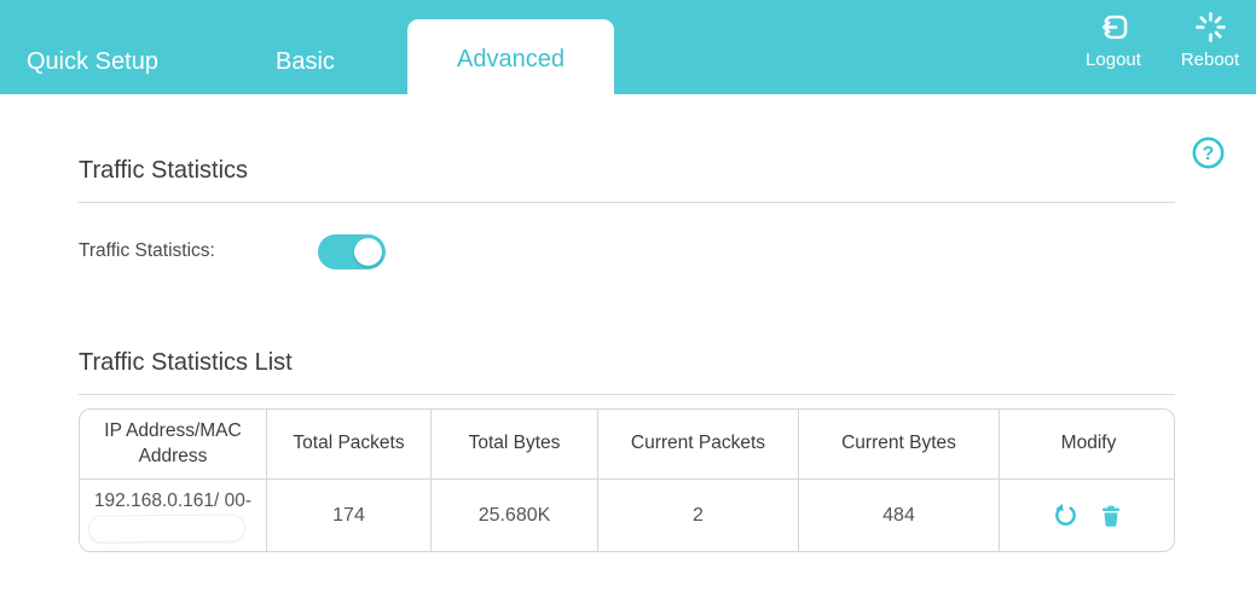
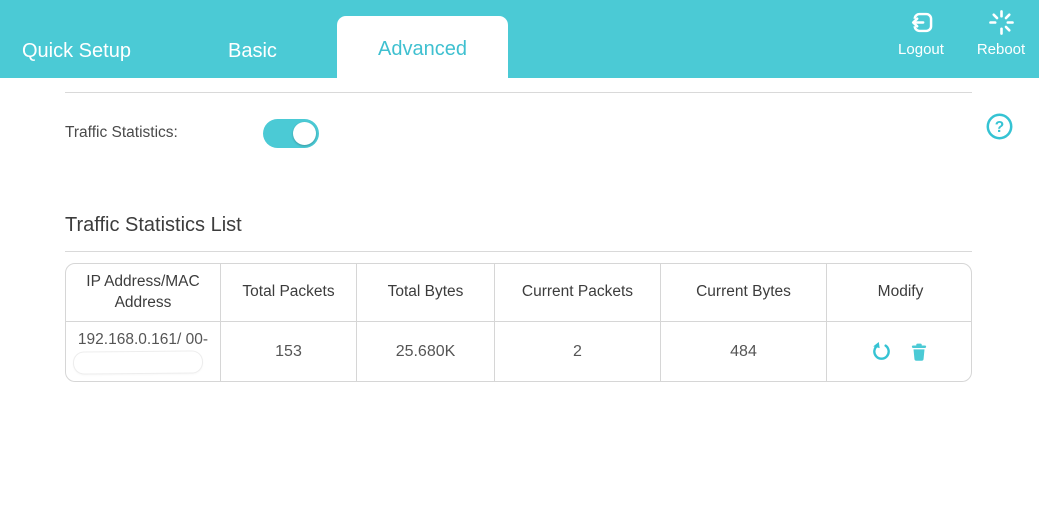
  Quick Setup
  Basic
  Advanced
  Logout
  Reboot
  ?
- Traffic Statistics
  Traffic Statistics:
  Traffic Statistics List
  IP Address/MAC Address	Total Packets	Total Bytes	Current Packets	Current Bytes	Modify
- 192.168.0.161/ 00-	174	25.680K	2	484
+ 192.168.0.161/ 00-	153	25.680K	2	484
